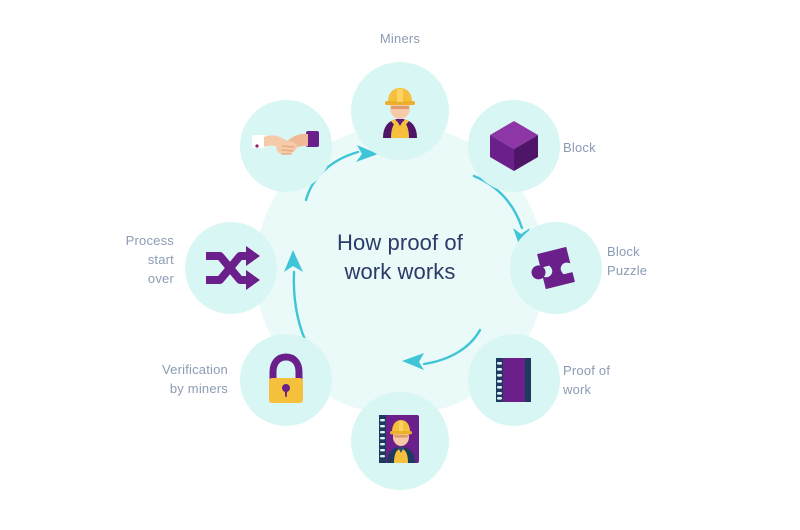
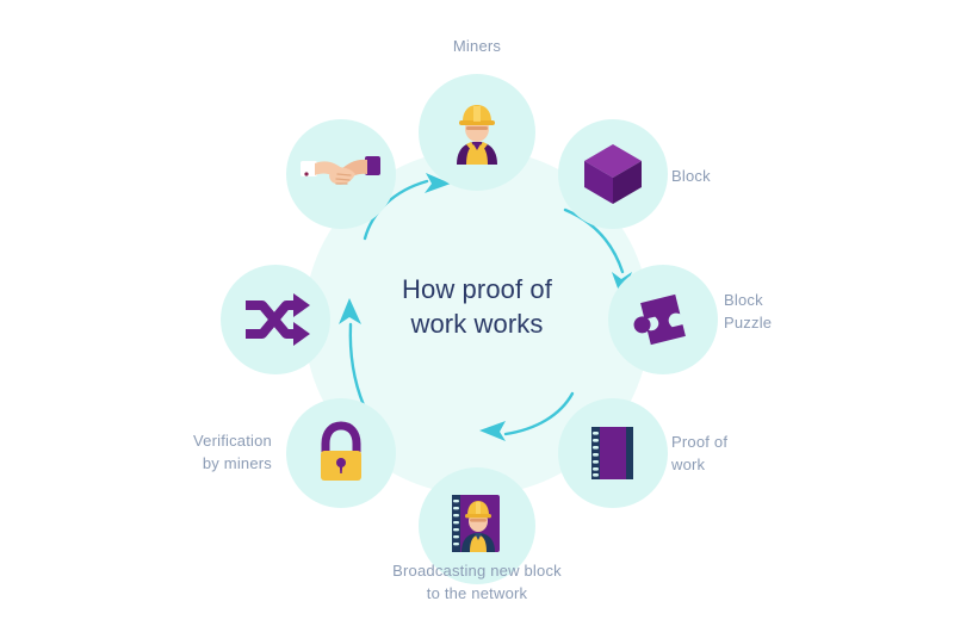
  How proof of
  work works
  Miners
  Block
  Block
  Puzzle
  Proof of
  work
+ Broadcasting new block
+ to the network
  Verification
  by miners
- Process
- start
- over
